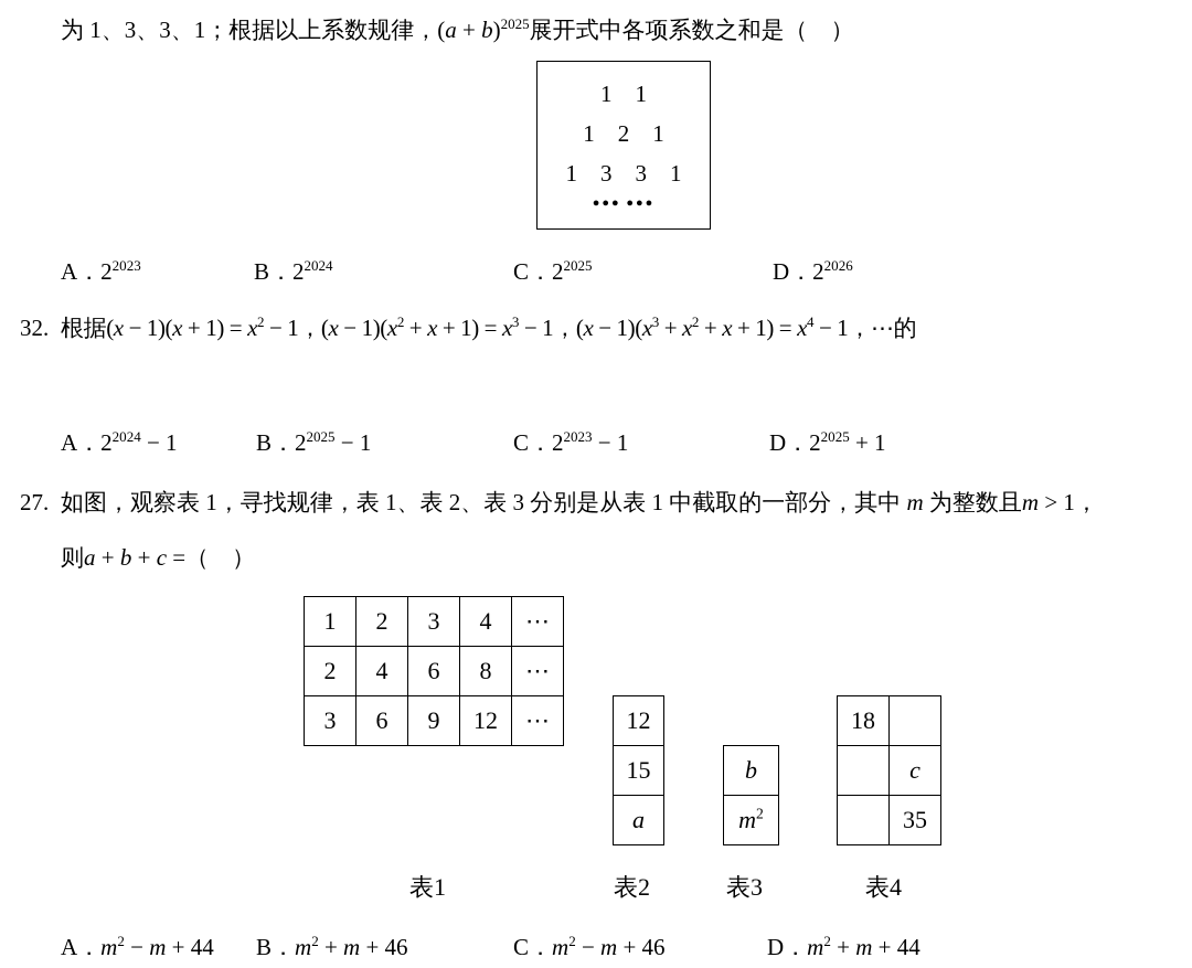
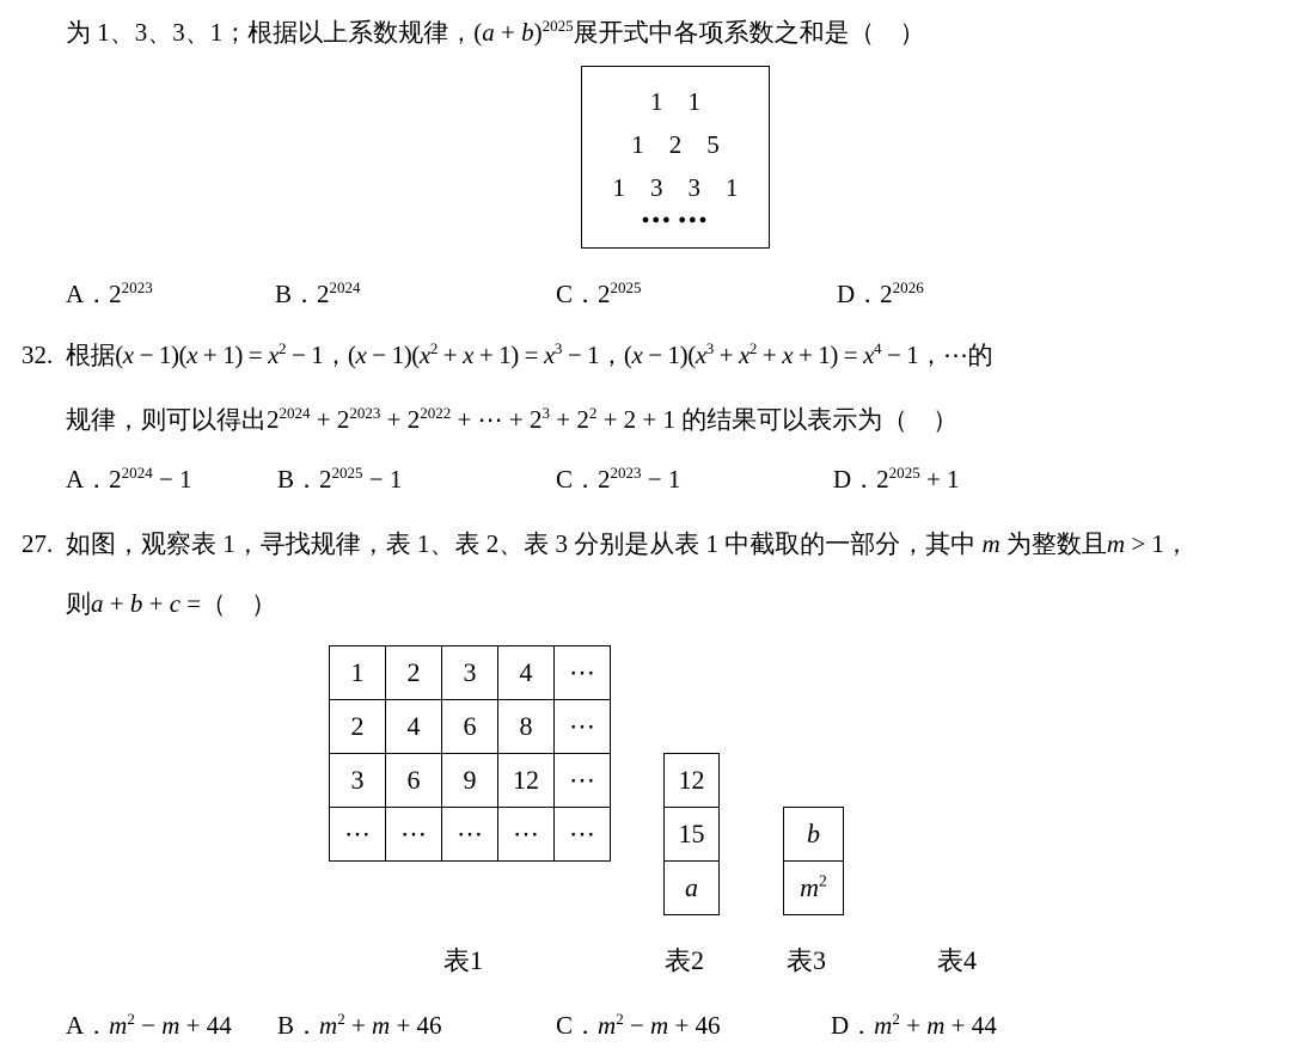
  为 1、3、3、1；根据以上系数规律，(a + b)2025展开式中各项系数之和是（ ）
  1 1
- 1 2 1
+ 1 2 5
  1 3 3 1
  ●●● ●●●
  A．22023
  B．22024
  C．22025
  D．22026
  32.
  根据(x − 1)(x + 1) = x2 − 1，(x − 1)(x2 + x + 1) = x3 − 1，(x − 1)(x3 + x2 + x + 1) = x4 − 1，⋯的
+ 规律，则可以得出22024 + 22023 + 22022 + ⋯ + 23 + 22 + 2 + 1 的结果可以表示为（ ）
  A．22024 − 1
  B．22025 − 1
  C．22023 − 1
  D．22025 + 1
  27.
  如图，观察表 1，寻找规律，表 1、表 2、表 3 分别是从表 1 中截取的一部分，其中 m 为整数且m > 1，
  则a + b + c =（ ）
  1	2	3	4	⋯
  2	4	6	8	⋯
  3	6	9	12	⋯
+ ⋯	⋯	⋯	⋯	⋯
  12
  15
  a
  b
  m2
- 18
- 	c
- 	35
  表1
  表2
  表3
  表4
  A．m2 − m + 44
  B．m2 + m + 46
  C．m2 − m + 46
  D．m2 + m + 44
